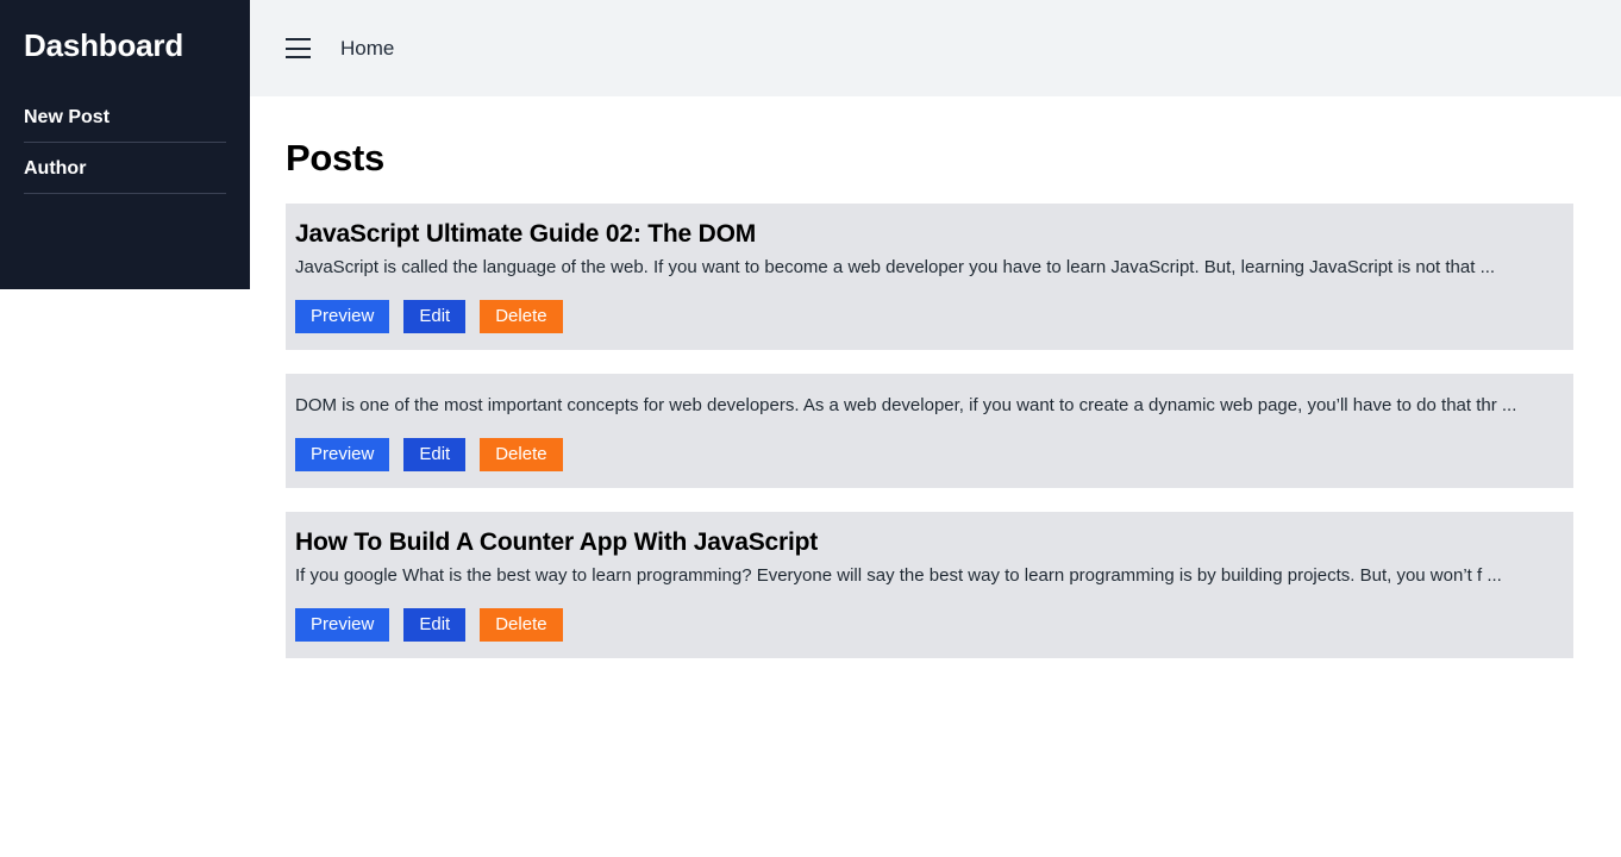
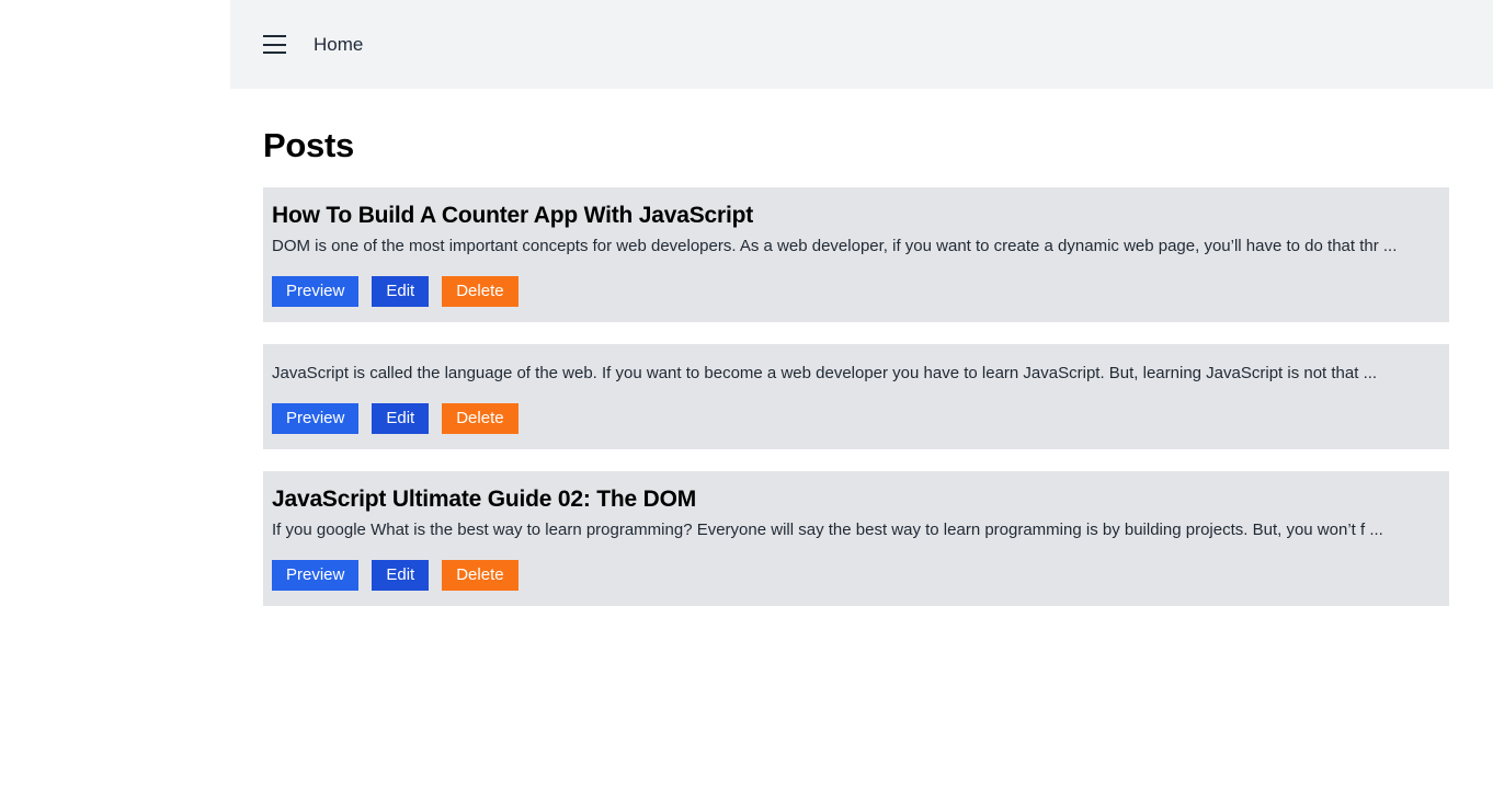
- Dashboard
- New Post
- Author
  Home
  Posts
- JavaScript Ultimate Guide 02: The DOM
+ How To Build A Counter App With JavaScript
- JavaScript is called the language of the web. If you want to become a web developer you have to learn JavaScript. But, learning JavaScript is not that ...
+ DOM is one of the most important concepts for web developers. As a web developer, if you want to create a dynamic web page, you’ll have to do that thr ...
  Preview
  Edit
  Delete
- DOM is one of the most important concepts for web developers. As a web developer, if you want to create a dynamic web page, you’ll have to do that thr ...
+ JavaScript is called the language of the web. If you want to become a web developer you have to learn JavaScript. But, learning JavaScript is not that ...
  Preview
  Edit
  Delete
- How To Build A Counter App With JavaScript
+ JavaScript Ultimate Guide 02: The DOM
  If you google What is the best way to learn programming? Everyone will say the best way to learn programming is by building projects. But, you won’t f ...
  Preview
  Edit
  Delete
